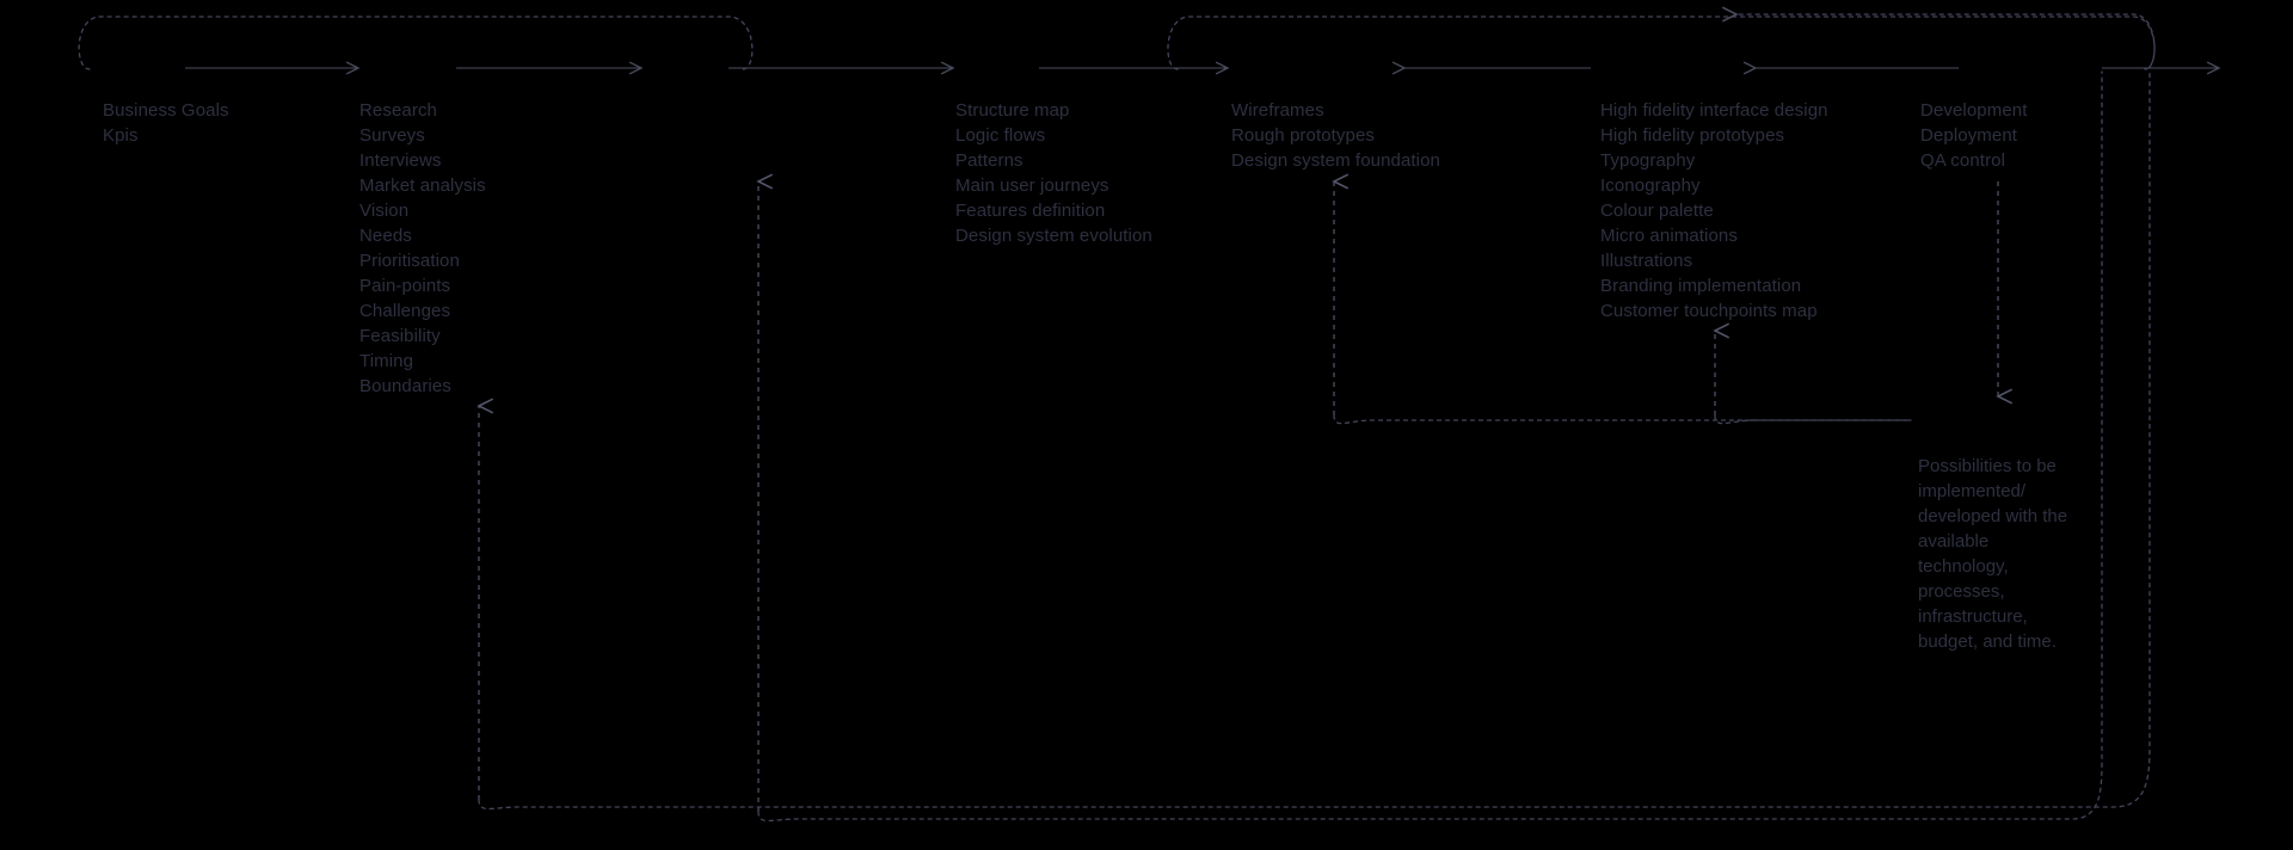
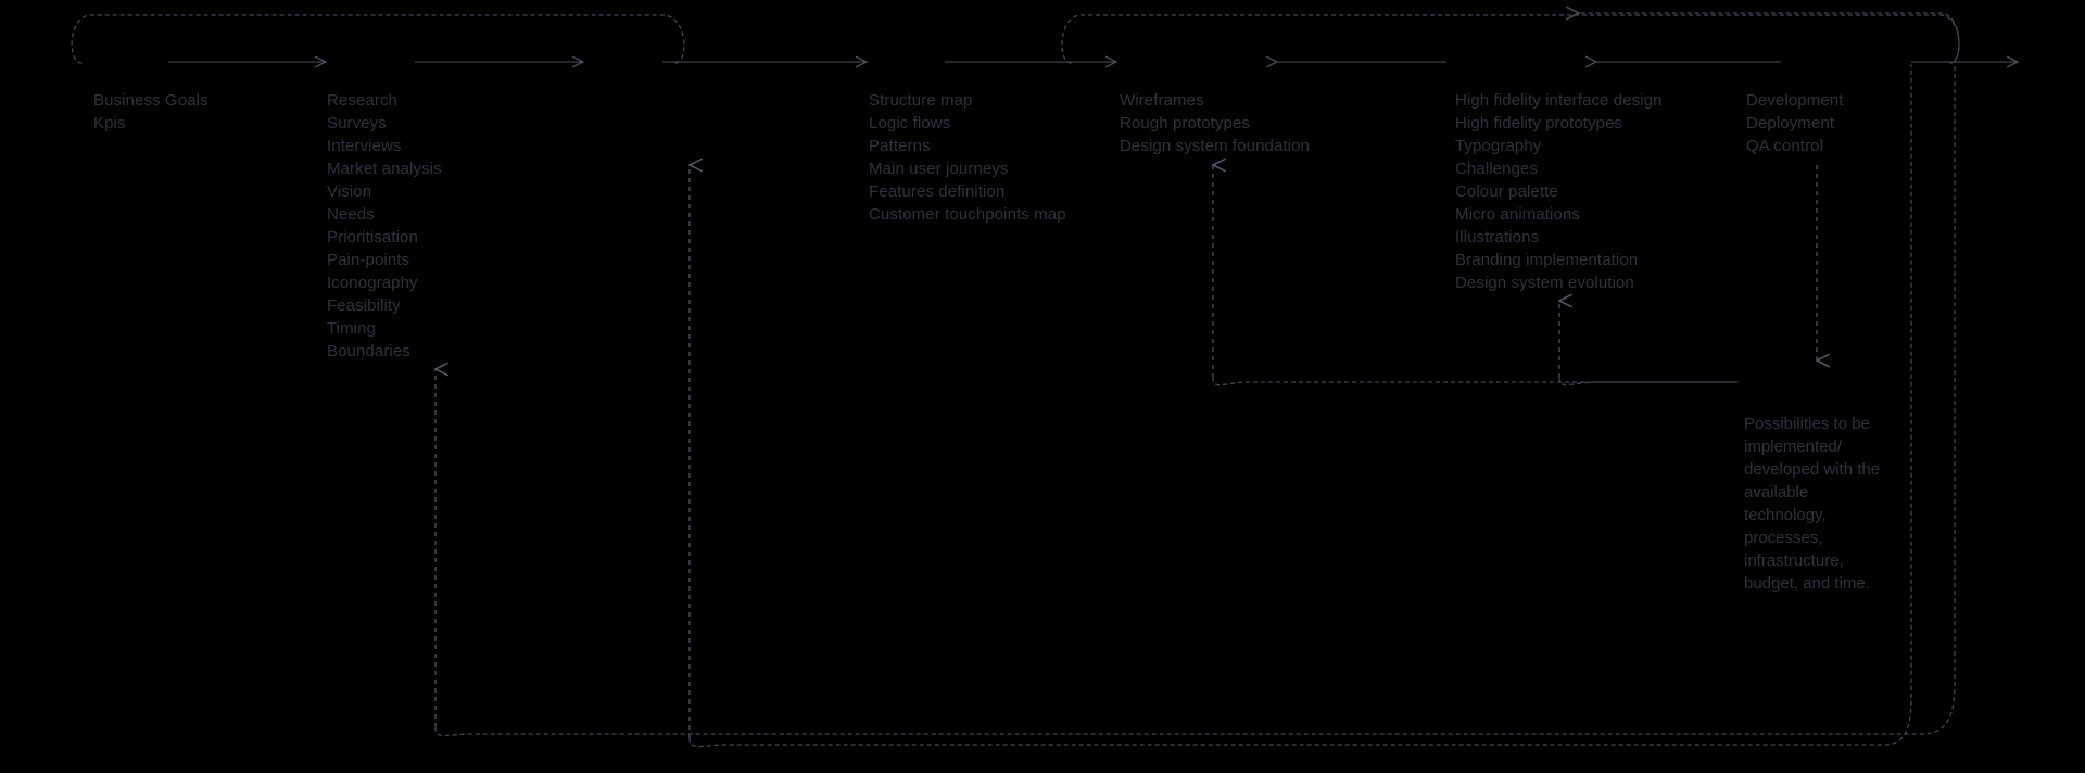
  Business Goals
  Kpis
  Research
  Surveys
  Interviews
  Market analysis
  Vision
  Needs
  Prioritisation
  Pain-points
- Challenges
+ Iconography
  Feasibility
  Timing
  Boundaries
  Structure map
  Logic flows
  Patterns
  Main user journeys
  Features definition
- Design system evolution
+ Customer touchpoints map
  Wireframes
  Rough prototypes
  Design system foundation
  High fidelity interface design
  High fidelity prototypes
  Typography
- Iconography
+ Challenges
  Colour palette
  Micro animations
  Illustrations
  Branding implementation
- Customer touchpoints map
+ Design system evolution
  Development
  Deployment
  QA control
  Possibilities to be implemented/ developed with the available technology, processes, infrastructure, budget, and time.
